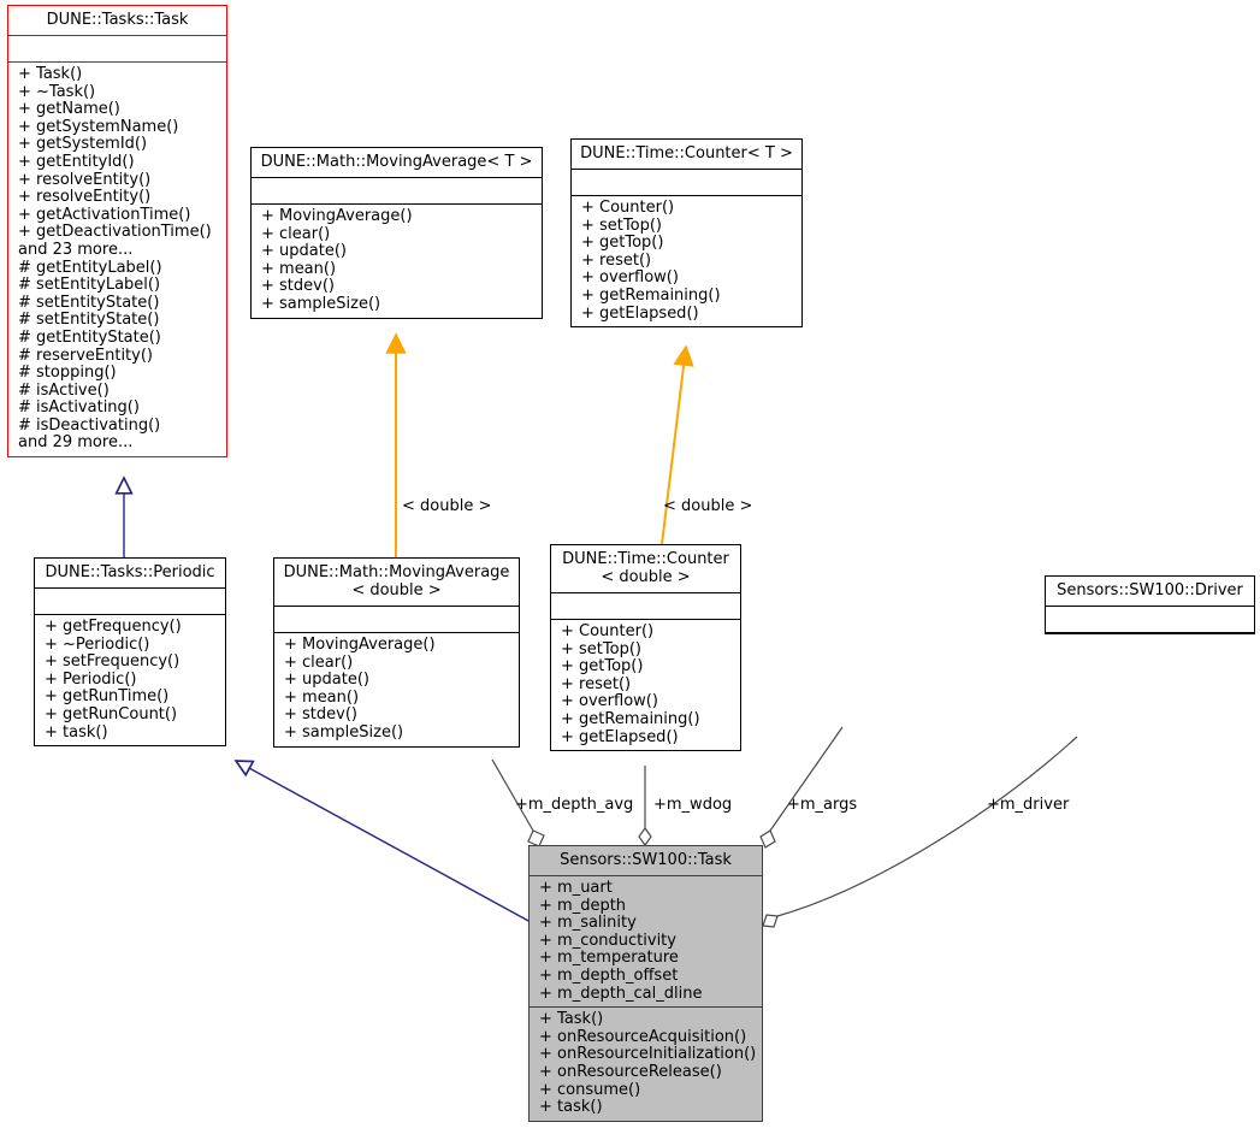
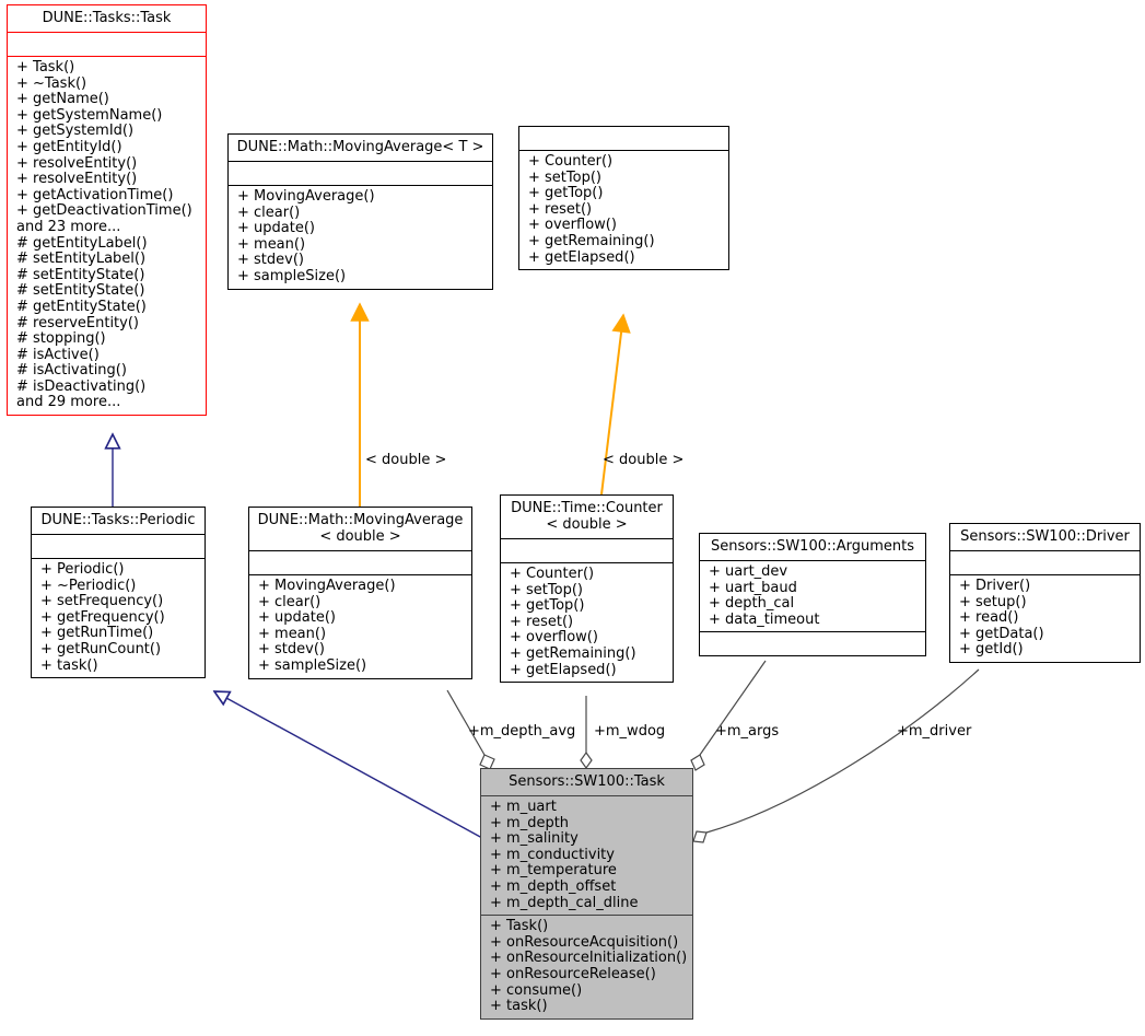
  DUNE::Tasks::Task
  + Task()
  + ~Task()
  + getName()
  + getSystemName()
  + getSystemId()
  + getEntityId()
  + resolveEntity()
  + resolveEntity()
  + getActivationTime()
  + getDeactivationTime()
  and 23 more...
  # getEntityLabel()
  # setEntityLabel()
  # setEntityState()
  # setEntityState()
  # getEntityState()
  # reserveEntity()
  # stopping()
  # isActive()
  # isActivating()
  # isDeactivating()
  and 29 more...
  DUNE::Math::MovingAverage< T >
  + MovingAverage()
  + clear()
  + update()
  + mean()
  + stdev()
  + sampleSize()
- DUNE::Time::Counter< T >
  + Counter()
  + setTop()
  + getTop()
  + reset()
  + overflow()
  + getRemaining()
  + getElapsed()
  DUNE::Tasks::Periodic
- + getFrequency()
+ + Periodic()
  + ~Periodic()
  + setFrequency()
- + Periodic()
+ + getFrequency()
  + getRunTime()
  + getRunCount()
  + task()
  DUNE::Math::MovingAverage
  < double >
  + MovingAverage()
  + clear()
  + update()
  + mean()
  + stdev()
  + sampleSize()
  DUNE::Time::Counter
  < double >
  + Counter()
  + setTop()
  + getTop()
  + reset()
  + overflow()
  + getRemaining()
  + getElapsed()
+ Sensors::SW100::Arguments
+ + uart_dev
+ + uart_baud
+ + depth_cal
+ + data_timeout
  Sensors::SW100::Driver
+ + Driver()
+ + setup()
+ + read()
+ + getData()
+ + getId()
  Sensors::SW100::Task
  + m_uart
  + m_depth
  + m_salinity
  + m_conductivity
  + m_temperature
  + m_depth_offset
  + m_depth_cal_dline
  + Task()
  + onResourceAcquisition()
  + onResourceInitialization()
  + onResourceRelease()
  + consume()
  + task()
  < double >
  < double >
  +m_depth_avg
  +m_wdog
  +m_args
  +m_driver
